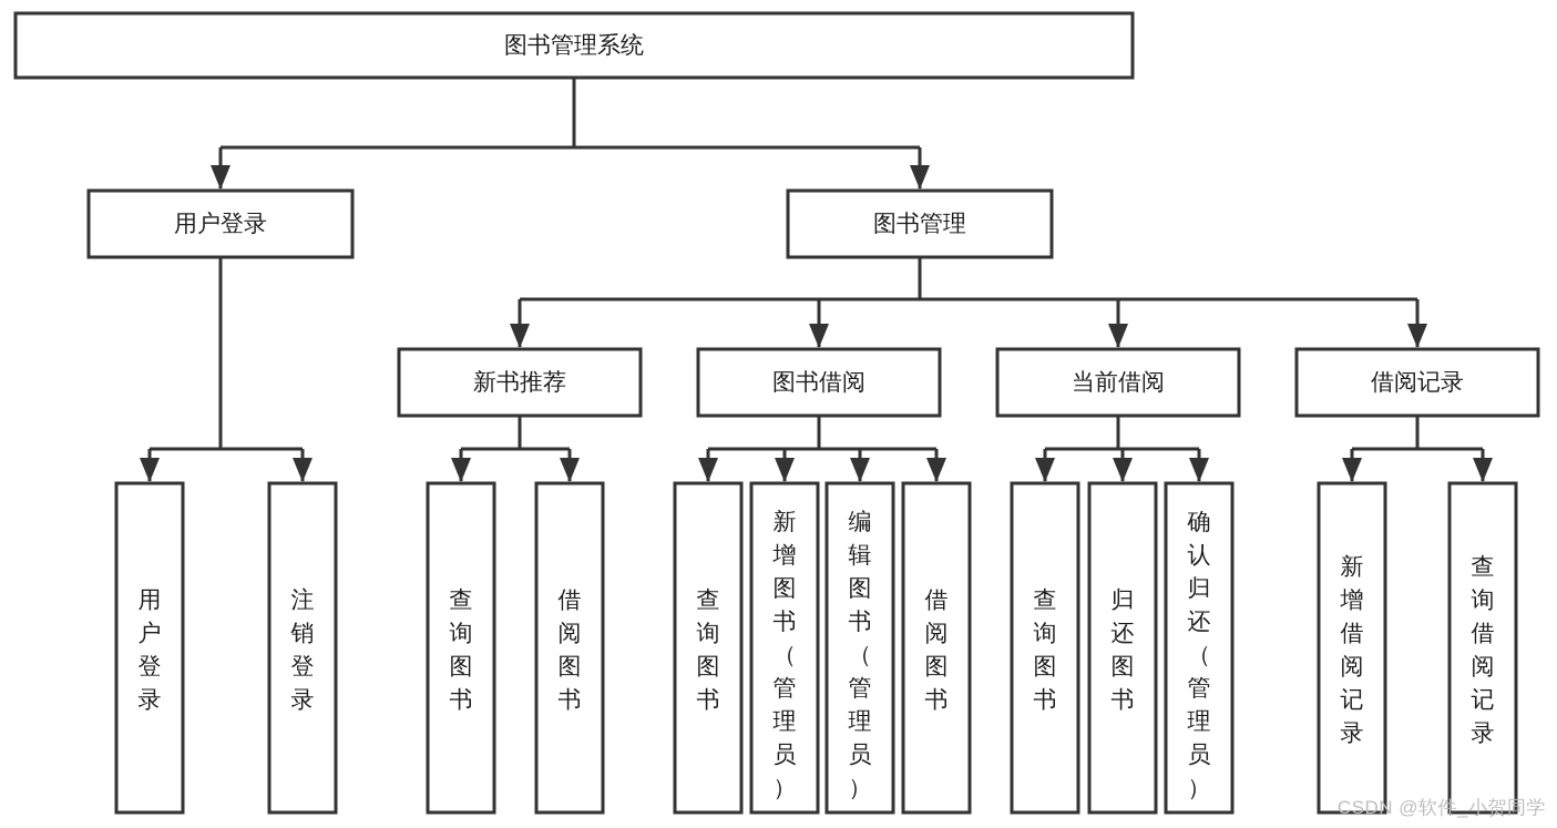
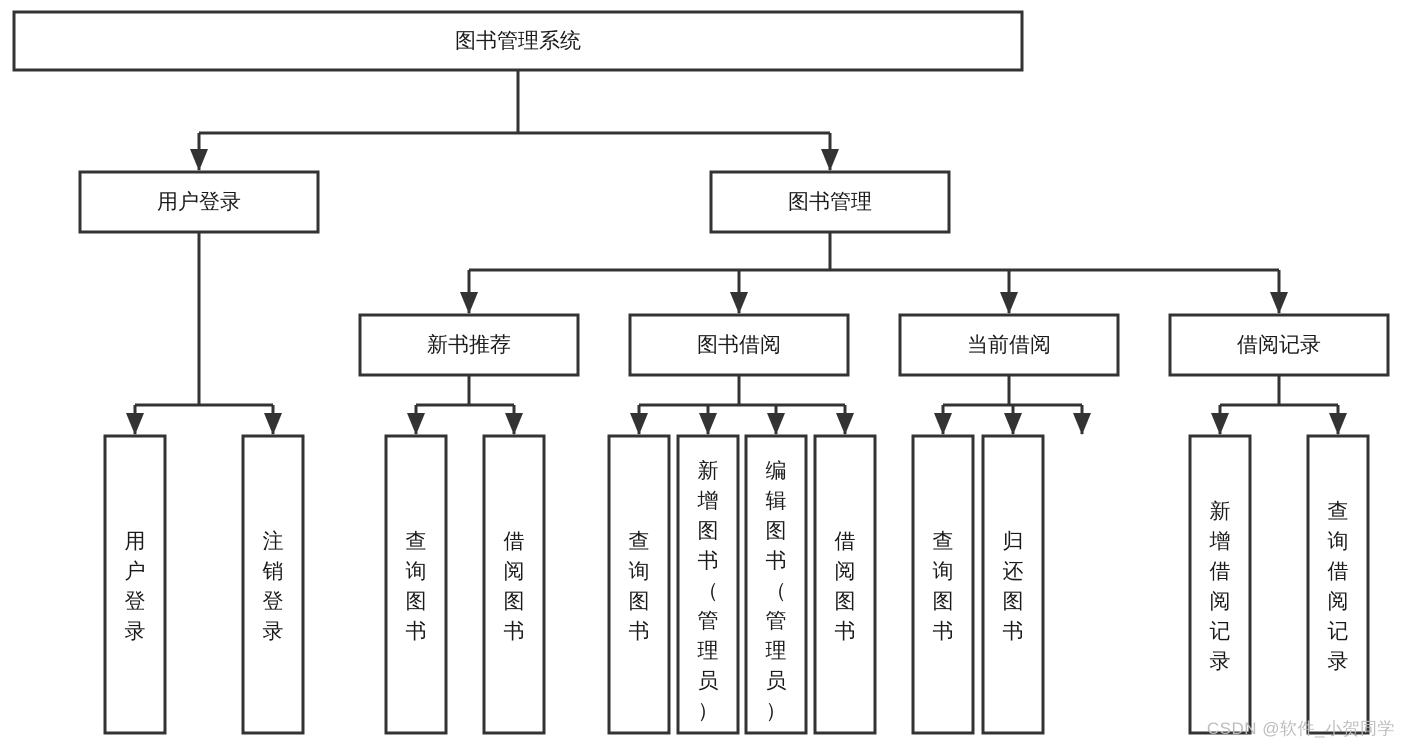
  图书管理系统
  用户登录
  图书管理
  新书推荐
  图书借阅
  当前借阅
  借阅记录
  用户登录
  注销登录
  查询图书
  借阅图书
  查询图书
  新增图书（管理员）
  编辑图书（管理员）
  借阅图书
  查询图书
  归还图书
- 确认归还（管理员）
  新增借阅记录
  查询借阅记录
  CSDN @软件_小贺同学
